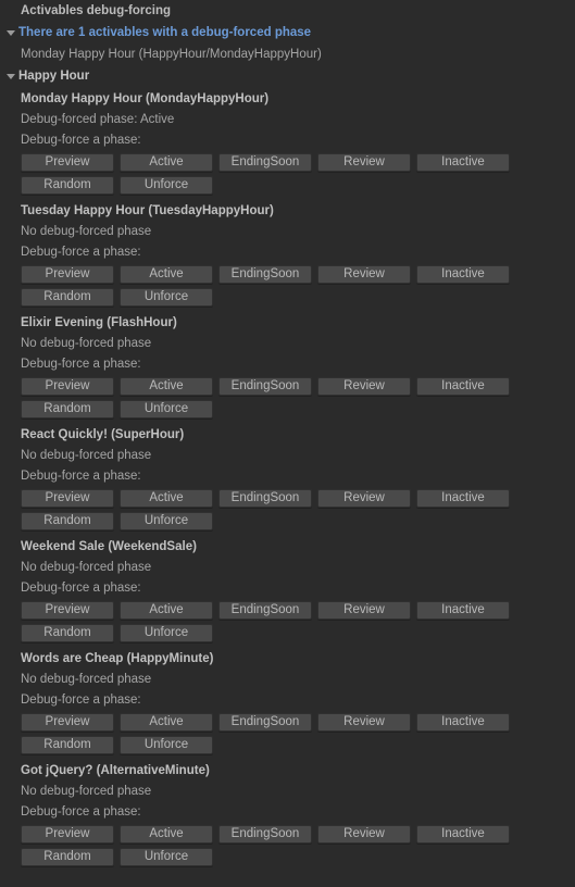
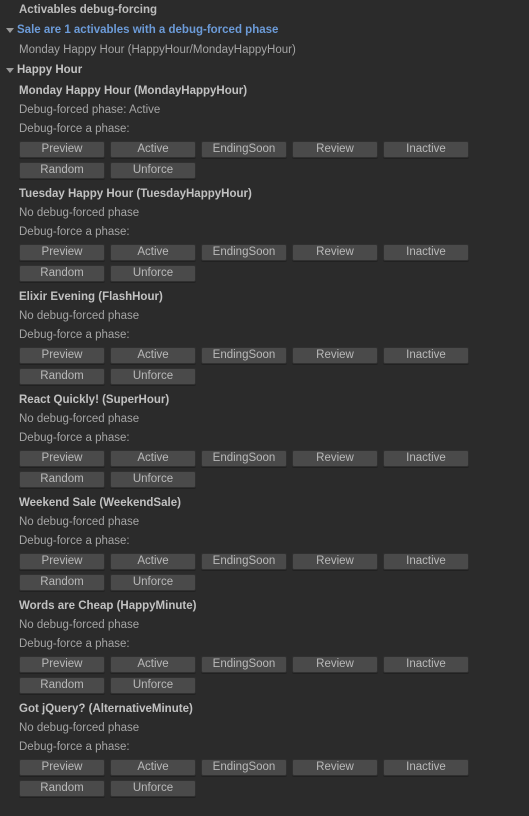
  Activables debug-forcing
- There are 1 activables with a debug-forced phase
+ Sale are 1 activables with a debug-forced phase
  Monday Happy Hour (HappyHour/MondayHappyHour)
  Happy Hour
  Monday Happy Hour (MondayHappyHour)
  Debug-forced phase: Active
  Debug-force a phase:
  Preview
  Active
  EndingSoon
  Review
  Inactive
  Random
  Unforce
  Tuesday Happy Hour (TuesdayHappyHour)
  No debug-forced phase
  Debug-force a phase:
  Preview
  Active
  EndingSoon
  Review
  Inactive
  Random
  Unforce
  Elixir Evening (FlashHour)
  No debug-forced phase
  Debug-force a phase:
  Preview
  Active
  EndingSoon
  Review
  Inactive
  Random
  Unforce
  React Quickly! (SuperHour)
  No debug-forced phase
  Debug-force a phase:
  Preview
  Active
  EndingSoon
  Review
  Inactive
  Random
  Unforce
  Weekend Sale (WeekendSale)
  No debug-forced phase
  Debug-force a phase:
  Preview
  Active
  EndingSoon
  Review
  Inactive
  Random
  Unforce
  Words are Cheap (HappyMinute)
  No debug-forced phase
  Debug-force a phase:
  Preview
  Active
  EndingSoon
  Review
  Inactive
  Random
  Unforce
  Got jQuery? (AlternativeMinute)
  No debug-forced phase
  Debug-force a phase:
  Preview
  Active
  EndingSoon
  Review
  Inactive
  Random
  Unforce
